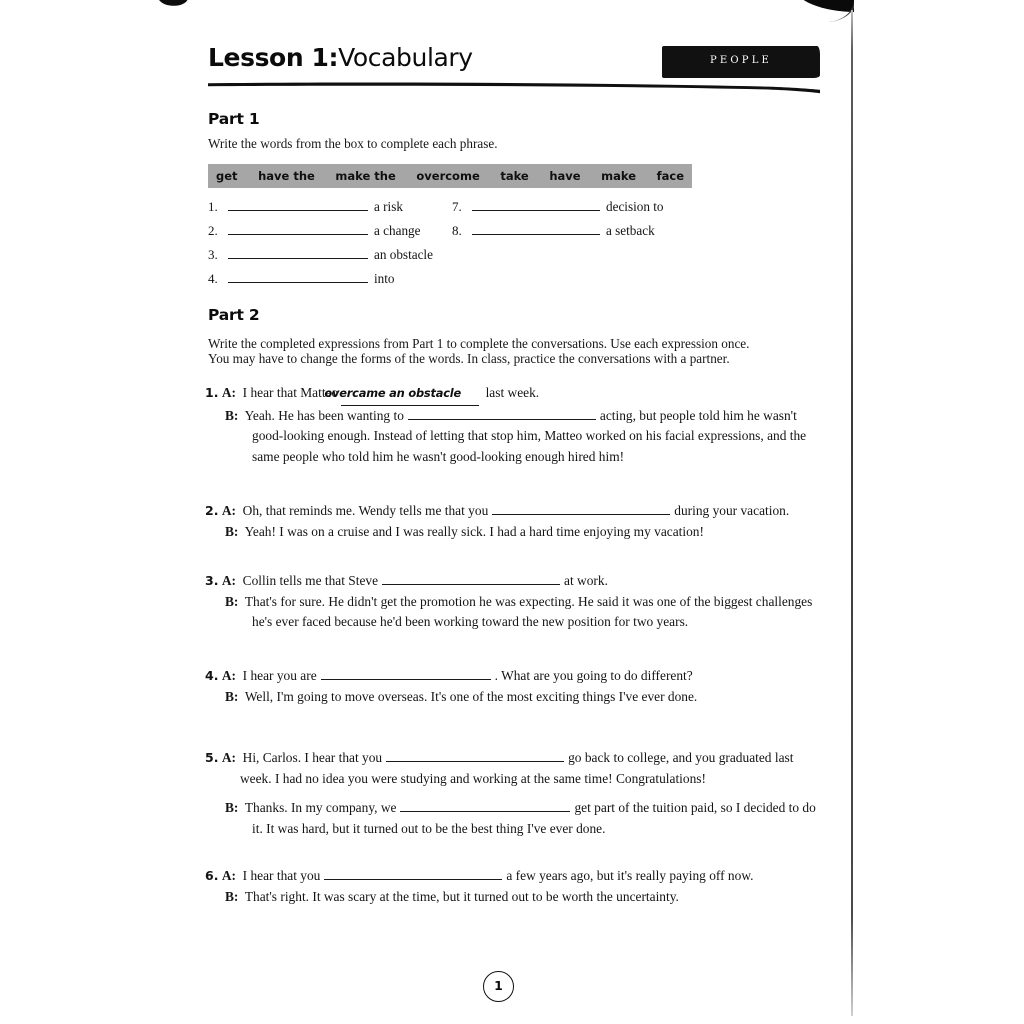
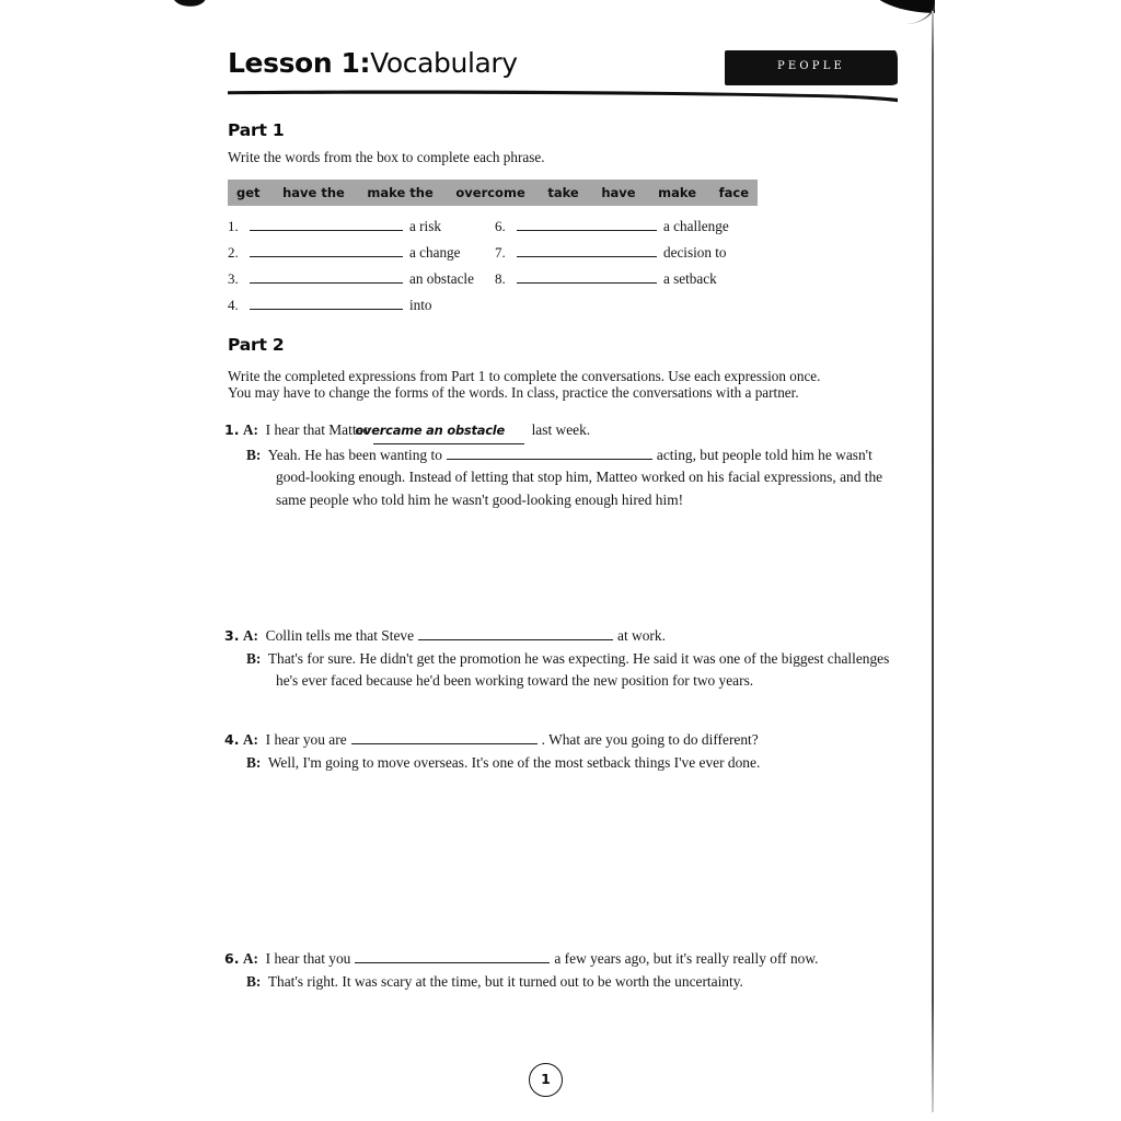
  Lesson 1:Vocabulary
  PEOPLE
  Part 1
  Write the words from the box to complete each phrase.
  get
  have the
  make the
  overcome
  take
  have
  make
  face
  1.
  a risk
  2.
  a change
  3.
  an obstacle
  4.
  into
+ 6.
+ a challenge
  7.
  decision to
  8.
  a setback
  Part 2
  Write the completed expressions from Part 1 to complete the conversations. Use each expression once.
  You may have to change the forms of the words. In class, practice the conversations with a partner.
  1. A: I hear that Matteoovercame an obstacle last week.
  B: Yeah. He has been wanting to acting, but people told him he wasn't good-looking enough. Instead of letting that stop him, Matteo worked on his facial expressions, and the same people who told him he wasn't good-looking enough hired him!
- 2. A: Oh, that reminds me. Wendy tells me that you during your vacation.
- B: Yeah! I was on a cruise and I was really sick. I had a hard time enjoying my vacation!
  3. A: Collin tells me that Steve at work.
  B: That's for sure. He didn't get the promotion he was expecting. He said it was one of the biggest challenges he's ever faced because he'd been working toward the new position for two years.
  4. A: I hear you are . What are you going to do different?
- B: Well, I'm going to move overseas. It's one of the most exciting things I've ever done.
+ B: Well, I'm going to move overseas. It's one of the most setback things I've ever done.
- 5. A: Hi, Carlos. I hear that you go back to college, and you graduated last week. I had no idea you were studying and working at the same time! Congratulations!
- B: Thanks. In my company, we get part of the tuition paid, so I decided to do it. It was hard, but it turned out to be the best thing I've ever done.
- 6. A: I hear that you a few years ago, but it's really paying off now.
+ 6. A: I hear that you a few years ago, but it's really really off now.
  B: That's right. It was scary at the time, but it turned out to be worth the uncertainty.
  1
